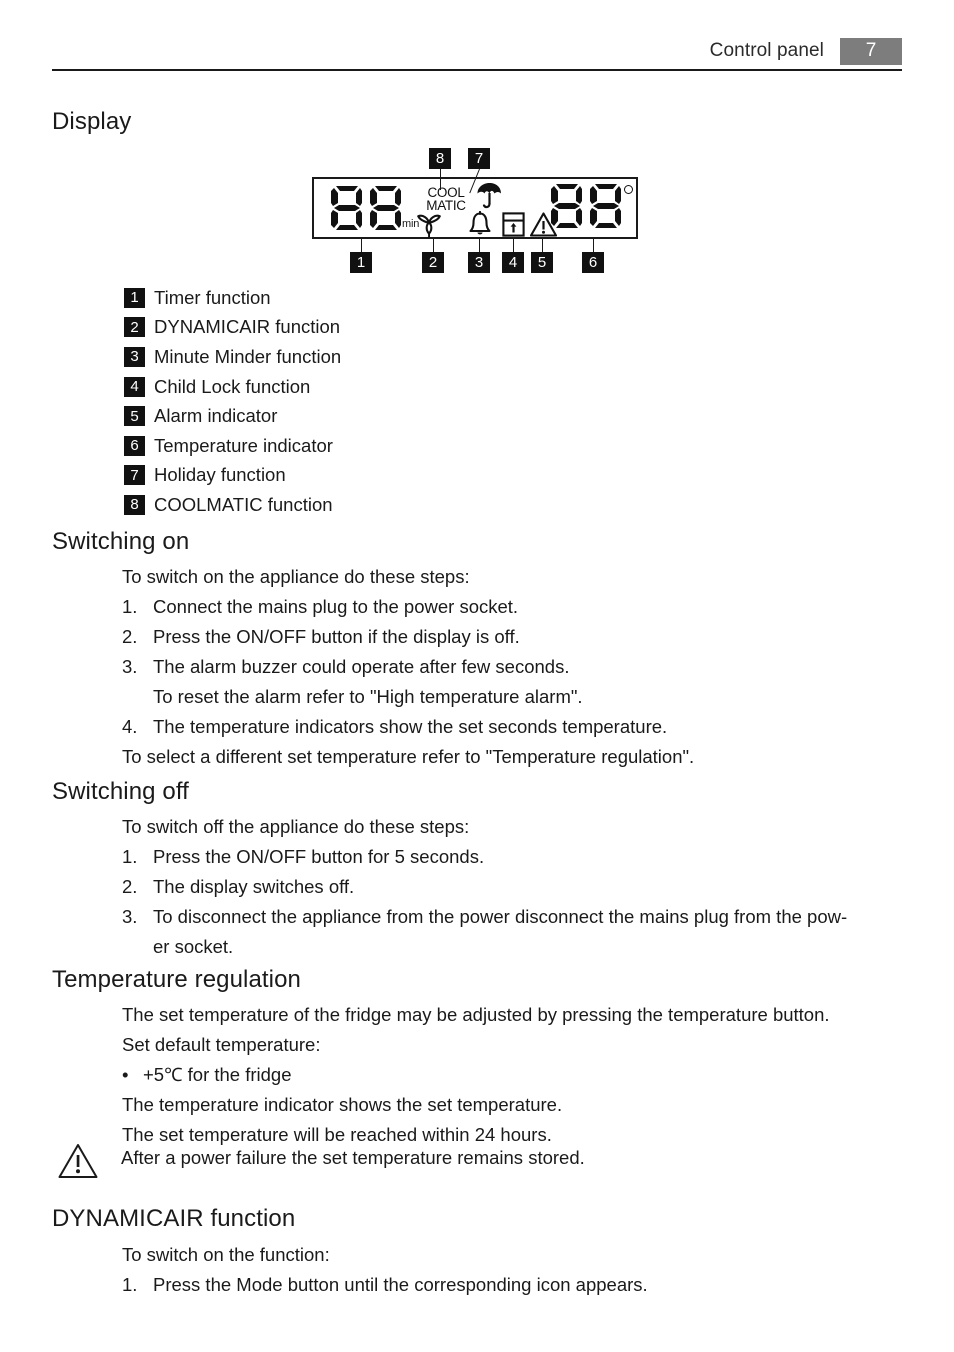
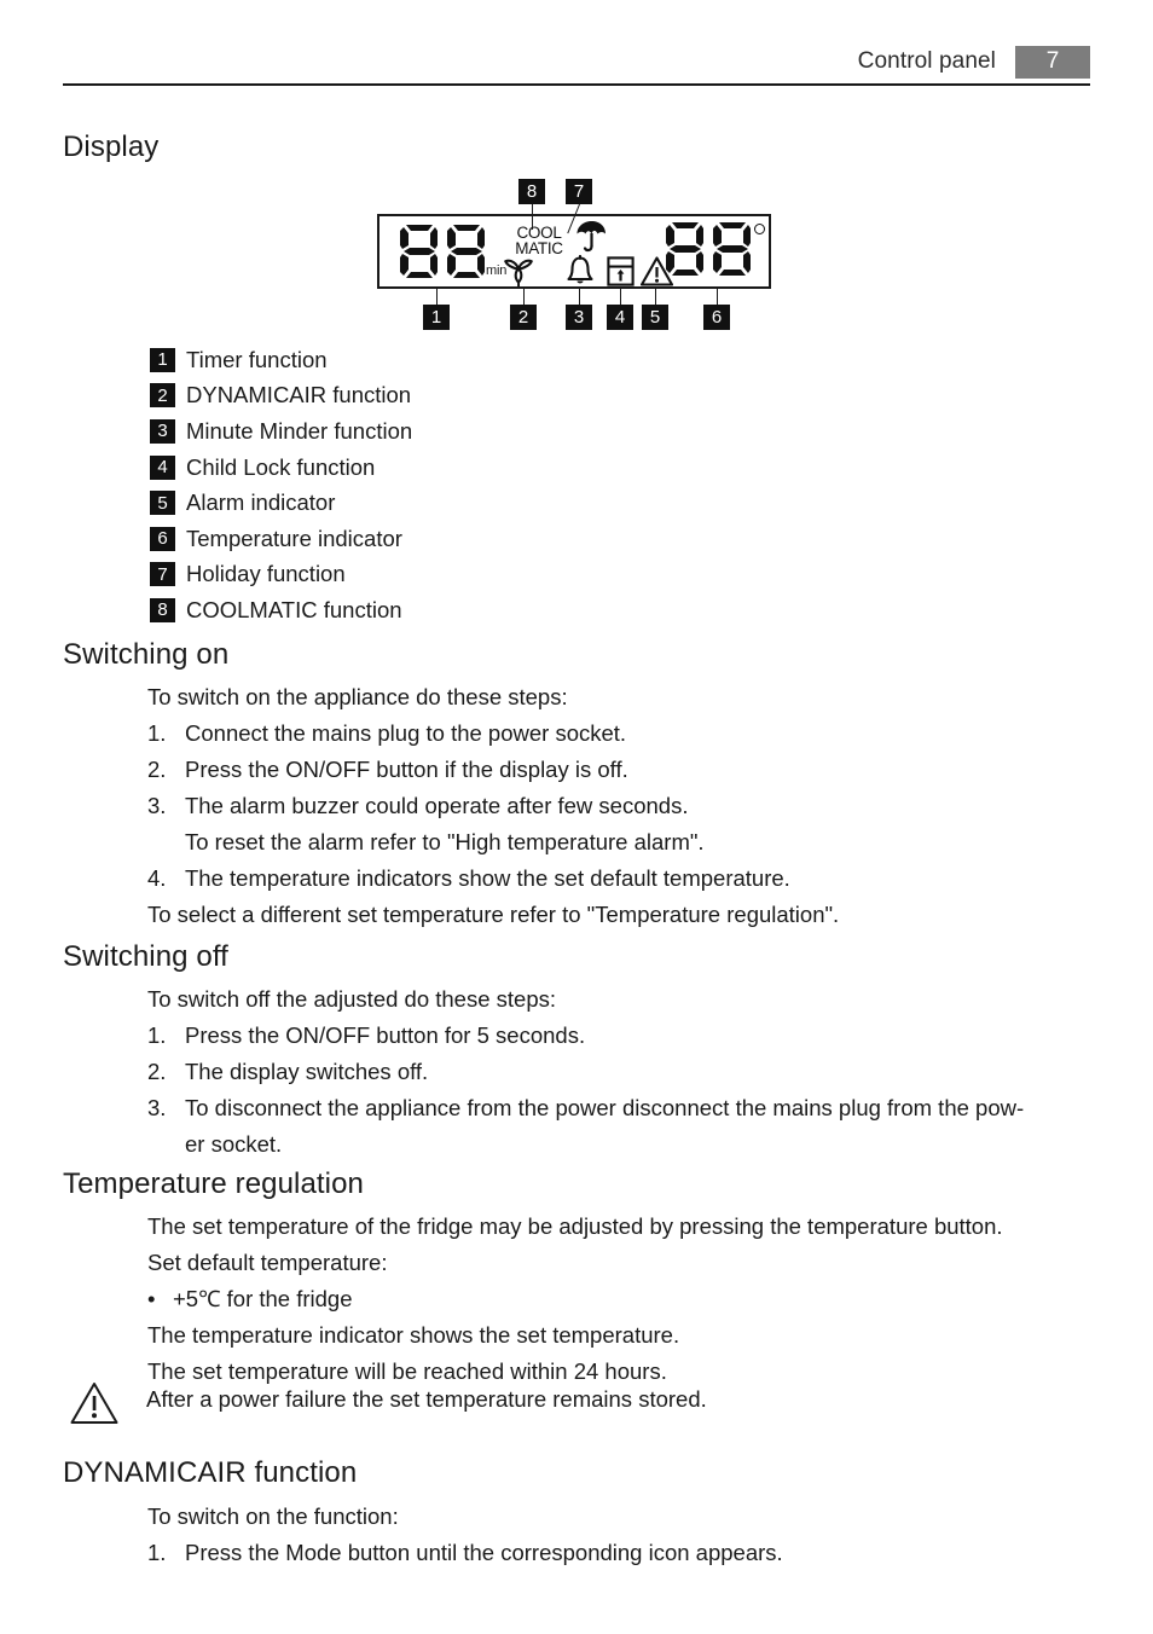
  Control panel
  7
  Display
  8
  7
  min
  COOL
  MATIC
  1
  2
  3
  4
  5
  6
  1
  Timer function
  2
  DYNAMICAIR function
  3
  Minute Minder function
  4
  Child Lock function
  5
  Alarm indicator
  6
  Temperature indicator
  7
  Holiday function
  8
  COOLMATIC function
  Switching on
  To switch on the appliance do these steps:
  1.
  Connect the mains plug to the power socket.
  2.
  Press the ON/OFF button if the display is off.
  3.
  The alarm buzzer could operate after few seconds.
  To reset the alarm refer to "High temperature alarm".
  4.
- The temperature indicators show the set seconds temperature.
+ The temperature indicators show the set default temperature.
  To select a different set temperature refer to "Temperature regulation".
  Switching off
- To switch off the appliance do these steps:
+ To switch off the adjusted do these steps:
  1.
  Press the ON/OFF button for 5 seconds.
  2.
  The display switches off.
  3.
  To disconnect the appliance from the power disconnect the mains plug from the pow-
  er socket.
  Temperature regulation
  The set temperature of the fridge may be adjusted by pressing the temperature button.
  Set default temperature:
  •
  +5℃ for the fridge
  The temperature indicator shows the set temperature.
  The set temperature will be reached within 24 hours.
  After a power failure the set temperature remains stored.
  DYNAMICAIR function
  To switch on the function:
  1.
  Press the Mode button until the corresponding icon appears.
